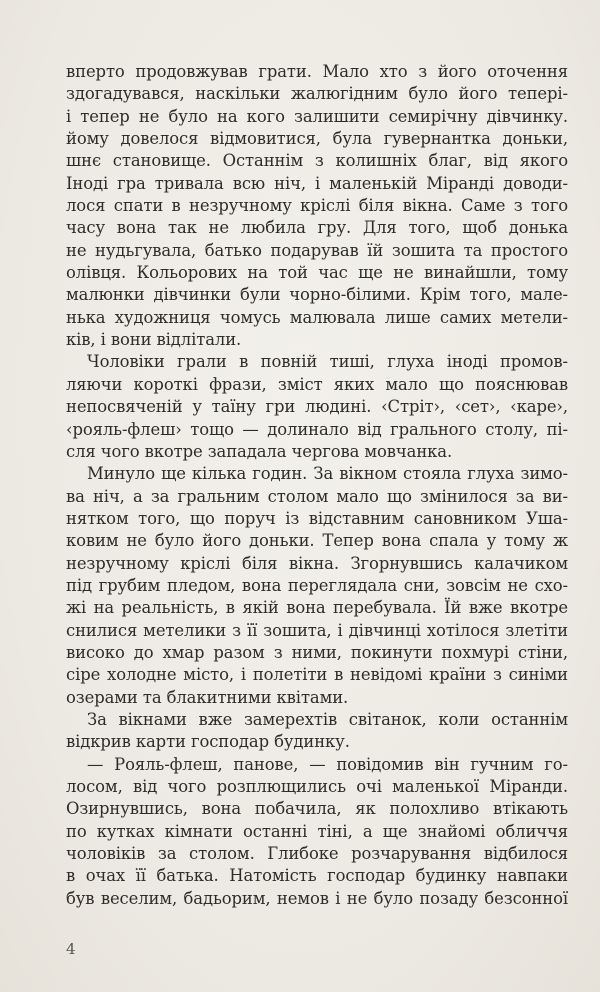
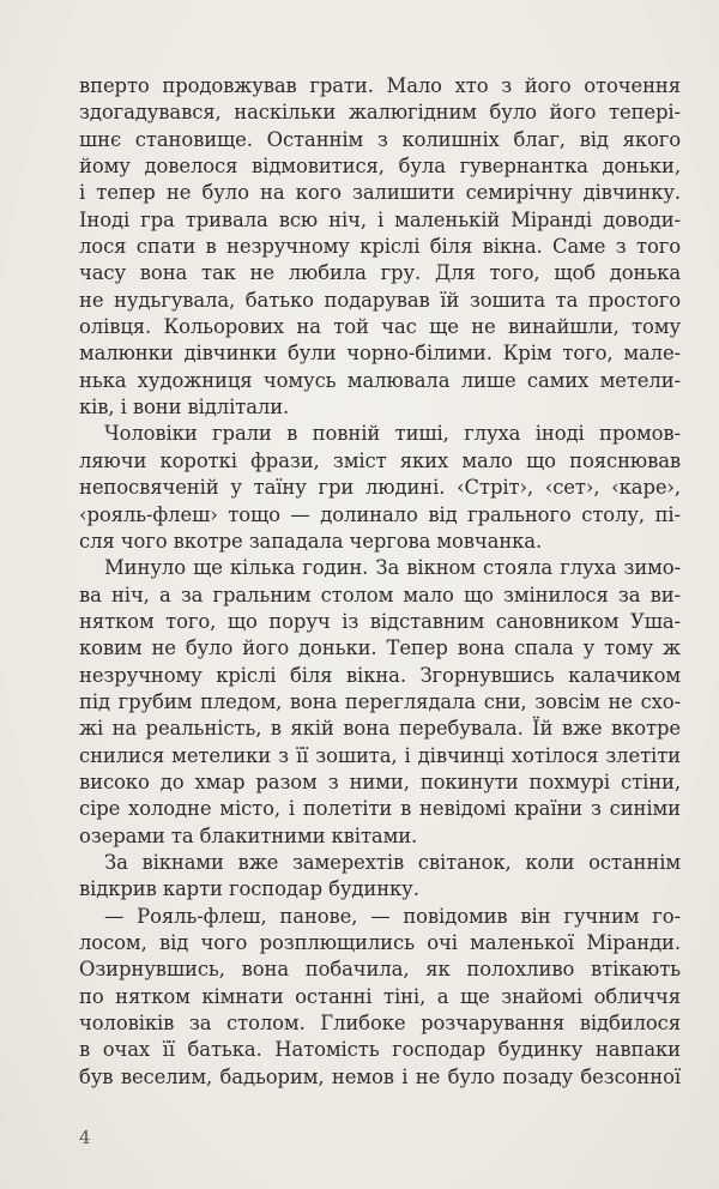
  вперто продовжував грати. Мало хто з його оточення
  здогадувався, наскільки жалюгідним було його тепері-
- і тепер не було на кого залишити семирічну дівчинку.
+ шнє становище. Останнім з колишніх благ, від якого
  йому довелося відмовитися, була гувернантка доньки,
- шнє становище. Останнім з колишніх благ, від якого
+ і тепер не було на кого залишити семирічну дівчинку.
  Іноді гра тривала всю ніч, і маленькій Міранді доводи-
  лося спати в незручному кріслі біля вікна. Саме з того
  часу вона так не любила гру. Для того, щоб донька
  не нудьгувала, батько подарував їй зошита та простого
  олівця. Кольорових на той час ще не винайшли, тому
  малюнки дівчинки були чорно-білими. Крім того, мале-
  нька художниця чомусь малювала лише самих метели-
  ків, і вони відлітали.
  Чоловіки грали в повній тиші, глуха іноді промов-
  ляючи короткі фрази, зміст яких мало що пояснював
  непосвяченій у таїну гри людині. ‹Стріт›, ‹сет›, ‹каре›,
  ‹рояль-флеш› тощо — долинало від грального столу, пі-
  сля чого вкотре западала чергова мовчанка.
  Минуло ще кілька годин. За вікном стояла глуха зимо-
  ва ніч, а за гральним столом мало що змінилося за ви-
  нятком того, що поруч із відставним сановником Уша-
  ковим не було його доньки. Тепер вона спала у тому ж
  незручному кріслі біля вікна. Згорнувшись калачиком
  під грубим пледом, вона переглядала сни, зовсім не схо-
  жі на реальність, в якій вона перебувала. Їй вже вкотре
  снилися метелики з її зошита, і дівчинці хотілося злетіти
  високо до хмар разом з ними, покинути похмурі стіни,
  сіре холодне місто, і полетіти в невідомі країни з синіми
  озерами та блакитними квітами.
  За вікнами вже замерехтів світанок, коли останнім
  відкрив карти господар будинку.
  — Рояль-флеш, панове, — повідомив він гучним го-
  лосом, від чого розплющились очі маленької Міранди.
  Озирнувшись, вона побачила, як полохливо втікають
- по кутках кімнати останні тіні, а ще знайомі обличчя
+ по нятком кімнати останні тіні, а ще знайомі обличчя
  чоловіків за столом. Глибоке розчарування відбилося
  в очах її батька. Натомість господар будинку навпаки
  був веселим, бадьорим, немов і не було позаду безсонної
  4
